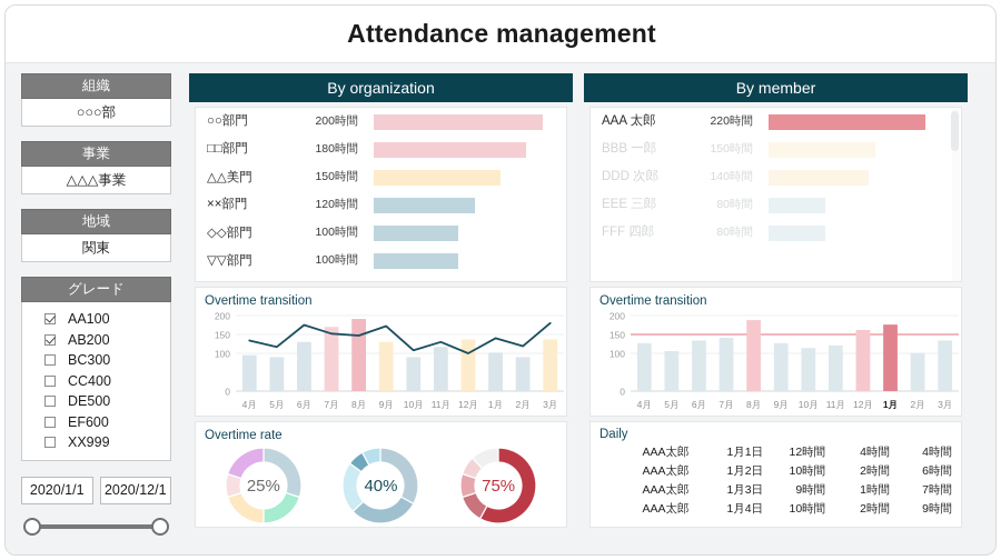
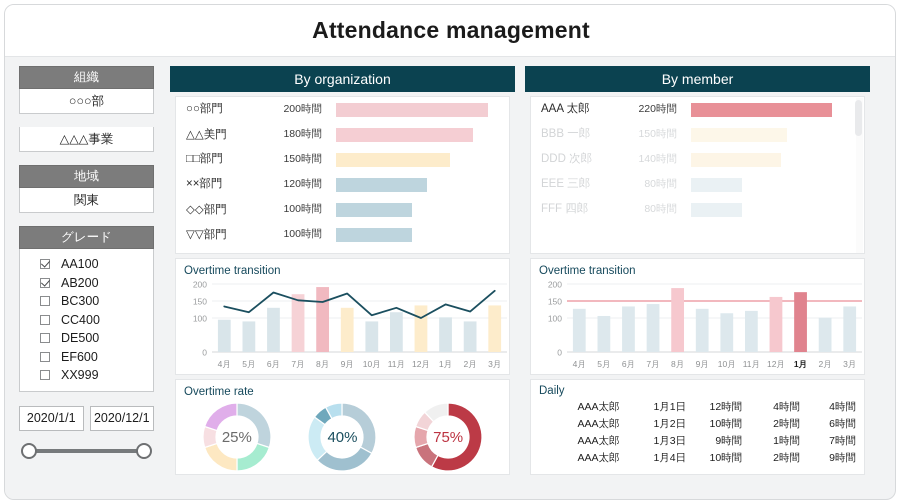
  Attendance management
  組織
  ○○○部
- 事業
  △△△事業
  地域
  関東
  グレード
  AA100
  AB200
  BC300
  CC400
  DE500
  EF600
  XX999
  2020/1/1
  2020/12/1
  By organization
  ○○部門
  200時間
- □□部門
+ △△美門
  180時間
- △△美門
+ □□部門
  150時間
  ××部門
  120時間
  ◇◇部門
  100時間
  ▽▽部門
  100時間
  Overtime transition
  0
  100
  150
  200
  4月
  5月
  6月
  7月
  8月
  9月
  10月
  11月
  12月
  1月
  2月
  3月
  Overtime rate
  25%
  40%
  75%
  By member
  AAA 太郎
  220時間
  BBB 一郎
  150時間
  DDD 次郎
  140時間
  EEE 三郎
  80時間
  FFF 四郎
  80時間
  Overtime transition
  0
  100
  150
  200
  4月
  5月
  6月
  7月
  8月
  9月
  10月
  11月
  12月
  1月
  2月
  3月
  Daily
  AAA太郎
  1月1日
  12時間
  4時間
  4時間
  AAA太郎
  1月2日
  10時間
  2時間
  6時間
  AAA太郎
  1月3日
  9時間
  1時間
  7時間
  AAA太郎
  1月4日
  10時間
  2時間
  9時間
